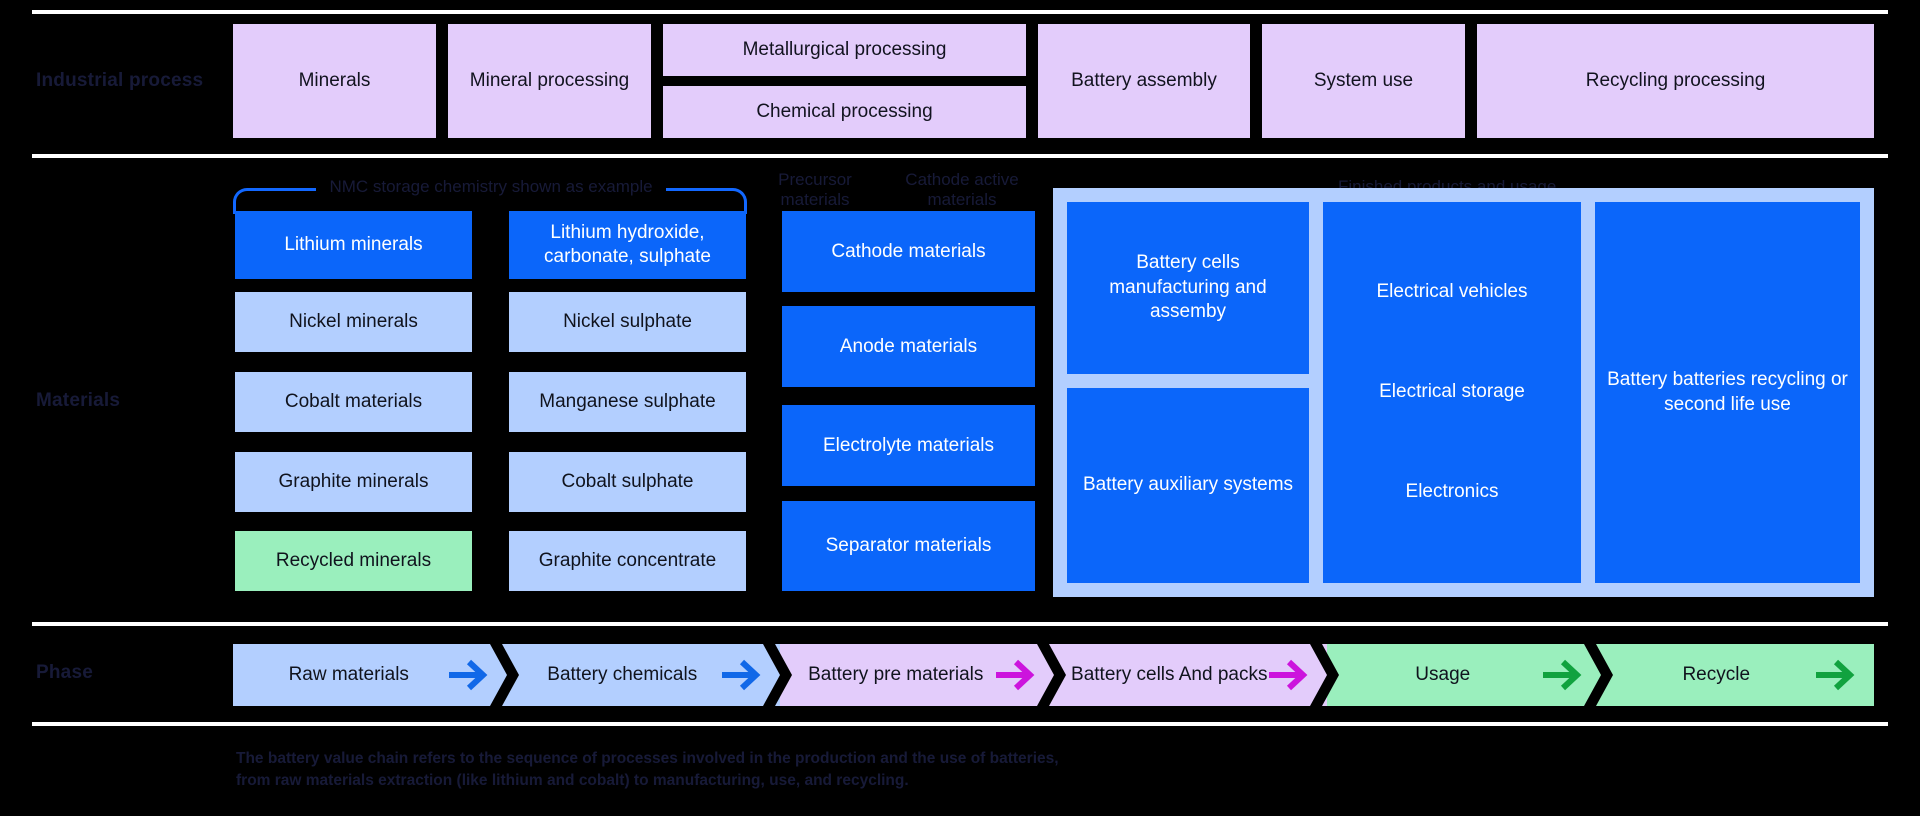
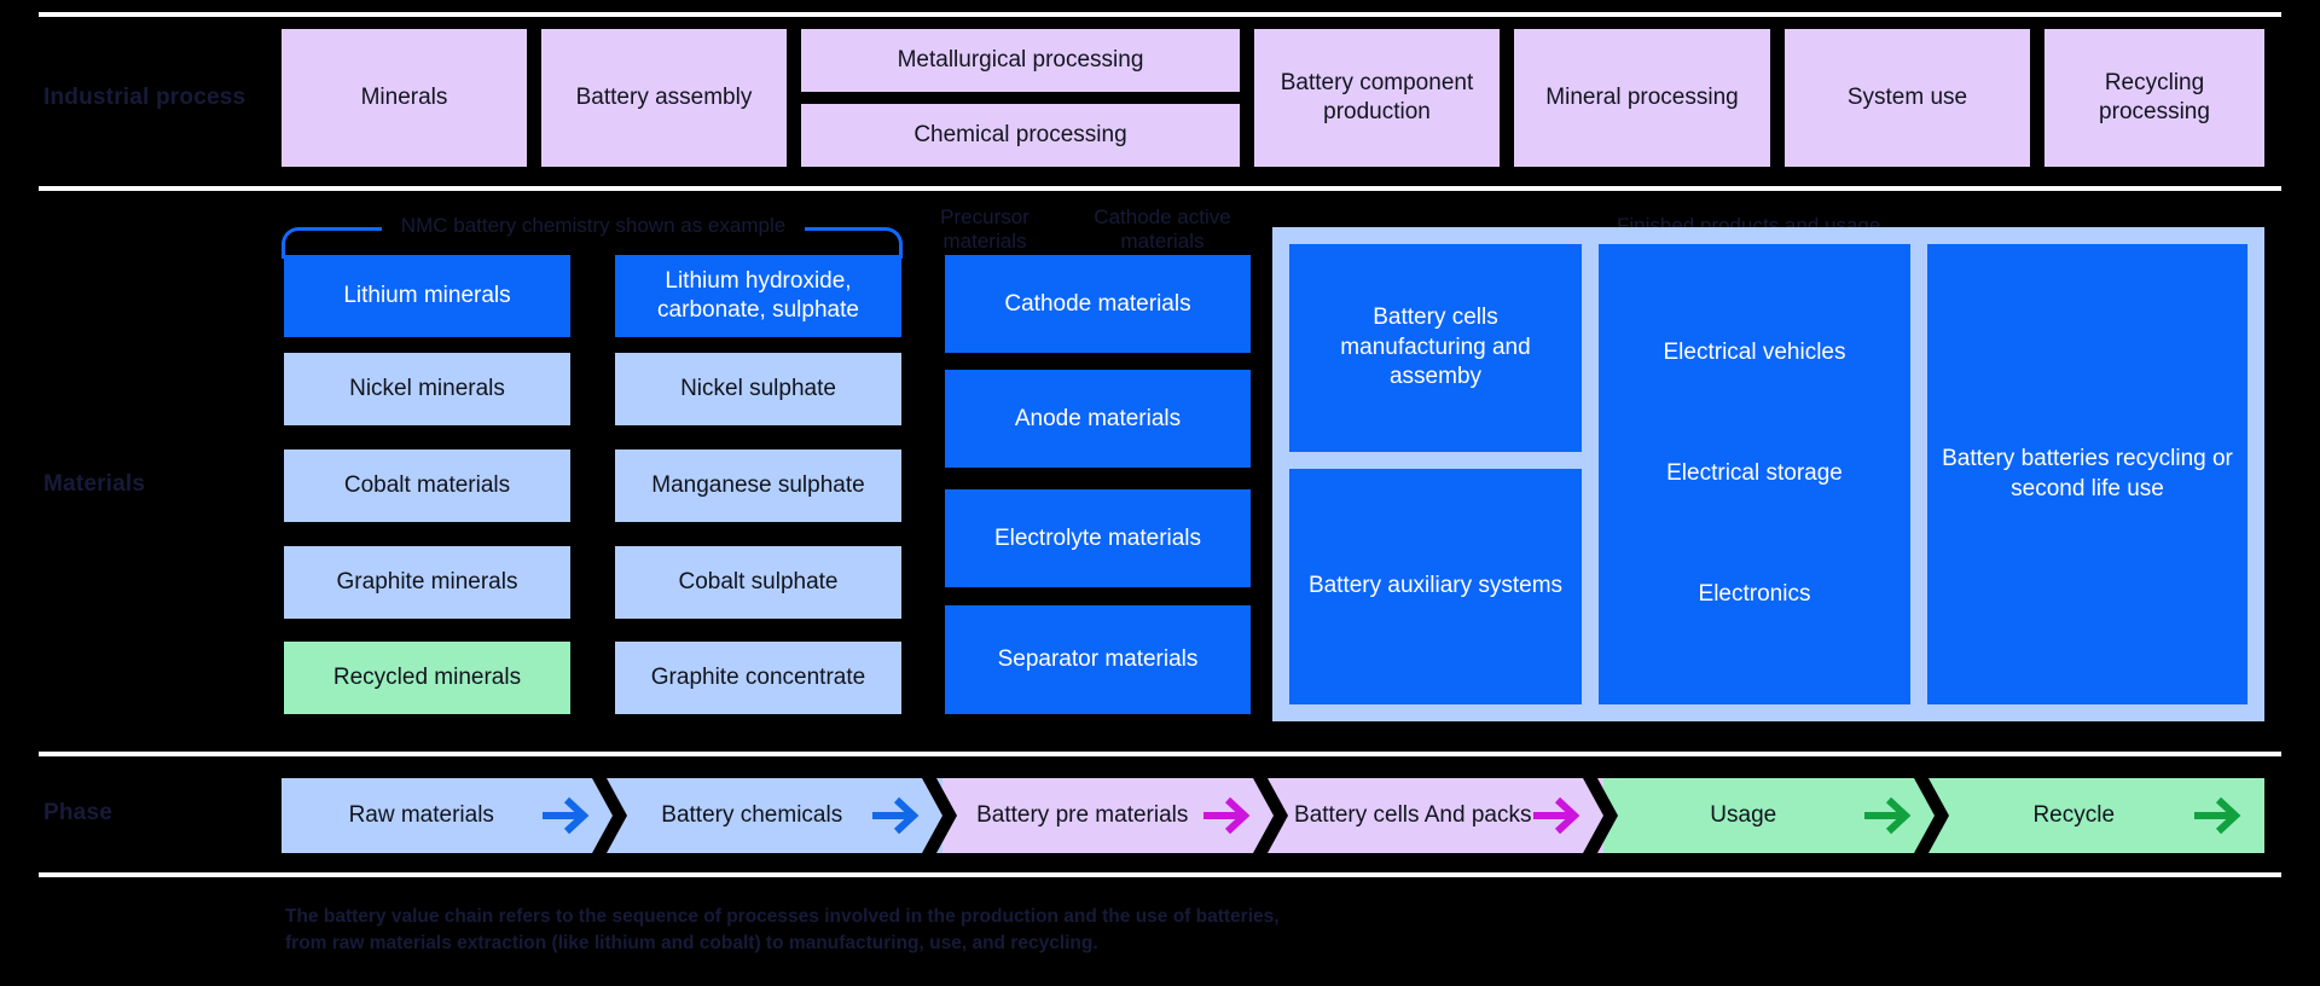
  Industrial process
  Materials
  Phase
  Minerals
- Mineral processing
+ Battery assembly
  Metallurgical processing
  Chemical processing
+ Battery component production
- Battery assembly
+ Mineral processing
  System use
  Recycling processing
- NMC storage chemistry shown as example
+ NMC battery chemistry shown as example
  Precursor materials
  Cathode active materials
  Finished products and usage
  Lithium minerals
  Nickel minerals
  Cobalt materials
  Graphite minerals
  Recycled minerals
  Lithium hydroxide, carbonate, sulphate
  Nickel sulphate
  Manganese sulphate
  Cobalt sulphate
  Graphite concentrate
  Cathode materials
  Anode materials
  Electrolyte materials
  Separator materials
  Battery cells manufacturing and assemby
  Battery auxiliary systems
  Electrical vehicles
  Electrical storage
  Electronics
  Battery batteries recycling or second life use
  Raw materials
  Battery chemicals
  Battery pre materials
  Battery cells And packs
  Usage
  Recycle
  The battery value chain refers to the sequence of processes involved in the production and the use of batteries,
  from raw materials extraction (like lithium and cobalt) to manufacturing, use, and recycling.
